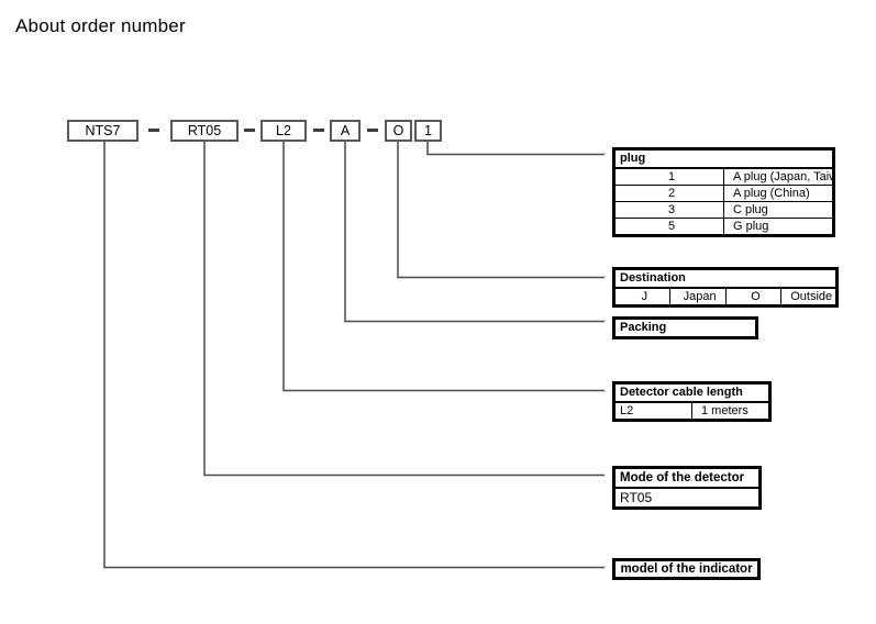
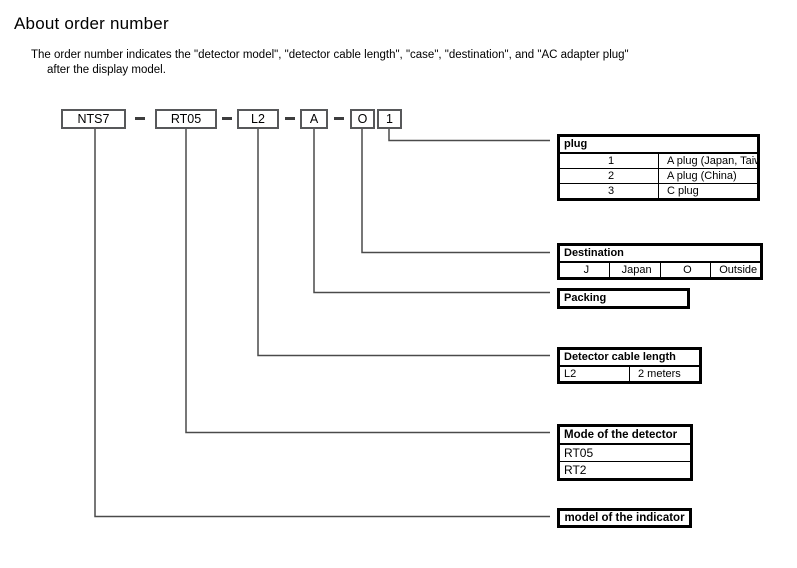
  About order number
+ The order number indicates the "detector model", "detector cable length", "case", "destination", and "AC adapter plug"
+ after the display model.
  NTS7
  RT05
  L2
  A
  O
  1
  plug
  1	A plug (Japan, Taiw
  2	A plug (China)
  3	C plug
- 5	G plug
  Destination
  J	Japan	O	Outside
  Packing
  Detector cable length
- L2	1 meters
+ L2	2 meters
  Mode of the detector
  RT05
+ RT2
  model of the indicator
